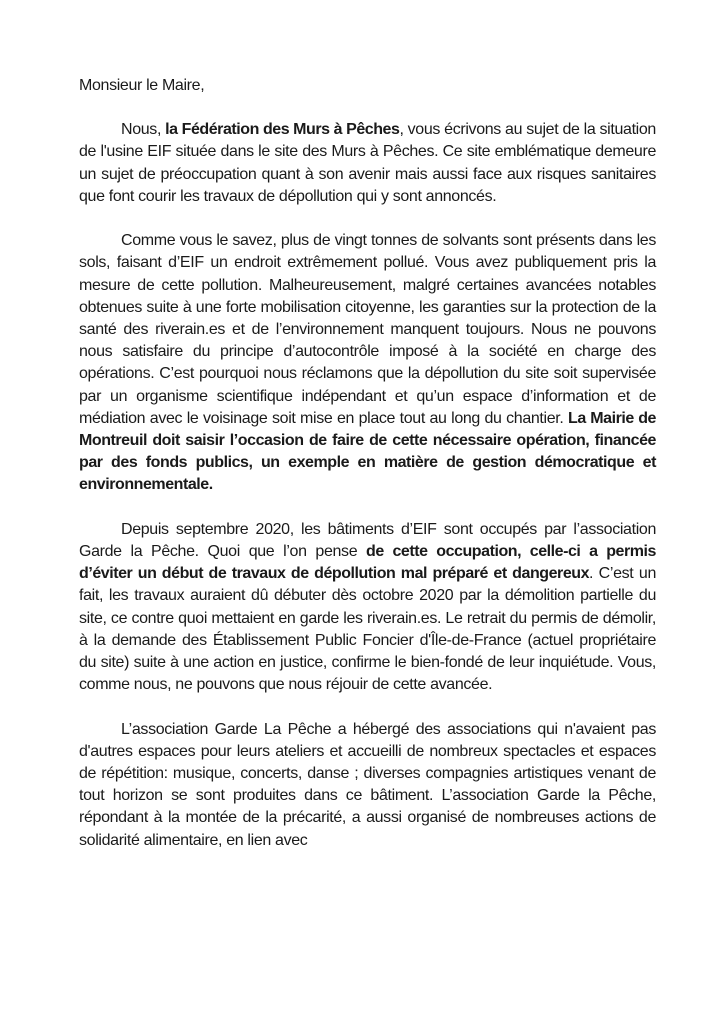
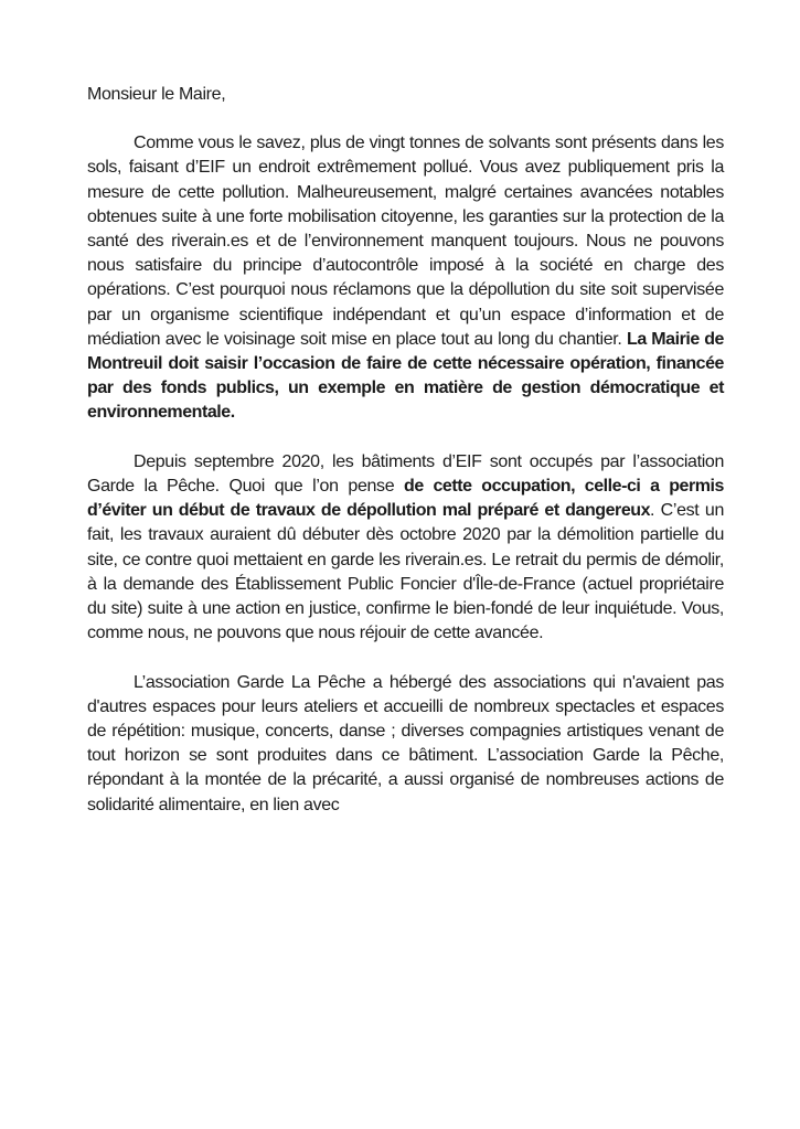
  Monsieur le Maire,
- Nous, la Fédération des Murs à Pêches, vous écrivons au sujet de la situation de l'usine EIF située dans le site des Murs à Pêches. Ce site emblématique demeure un sujet de préoccupation quant à son avenir mais aussi face aux risques sanitaires que font courir les travaux de dépollution qui y sont annoncés.
  Comme vous le savez, plus de vingt tonnes de solvants sont présents dans les sols, faisant d’EIF un endroit extrêmement pollué. Vous avez publiquement pris la mesure de cette pollution. Malheureusement, malgré certaines avancées notables obtenues suite à une forte mobilisation citoyenne, les garanties sur la protection de la santé des riverain.es et de l’environnement manquent toujours. Nous ne pouvons nous satisfaire du principe d’autocontrôle imposé à la société en charge des opérations. C’est pourquoi nous réclamons que la dépollution du site soit supervisée par un organisme scientifique indépendant et qu’un espace d’information et de médiation avec le voisinage soit mise en place tout au long du chantier. La Mairie de Montreuil doit saisir l’occasion de faire de cette nécessaire opération, financée par des fonds publics, un exemple en matière de gestion démocratique et environnementale.
  Depuis septembre 2020, les bâtiments d’EIF sont occupés par l’association Garde la Pêche. Quoi que l’on pense de cette occupation, celle-ci a permis d’éviter un début de travaux de dépollution mal préparé et dangereux. C’est un fait, les travaux auraient dû débuter dès octobre 2020 par la démolition partielle du site, ce contre quoi mettaient en garde les riverain.es. Le retrait du permis de démolir, à la demande des Établissement Public Foncier d'Île-de-France (actuel propriétaire du site) suite à une action en justice, confirme le bien-fondé de leur inquiétude. Vous, comme nous, ne pouvons que nous réjouir de cette avancée.
  L’association Garde La Pêche a hébergé des associations qui n'avaient pas d'autres espaces pour leurs ateliers et accueilli de nombreux spectacles et espaces de répétition: musique, concerts, danse ; diverses compagnies artistiques venant de tout horizon se sont produites dans ce bâtiment. L’association Garde la Pêche, répondant à la montée de la précarité, a aussi organisé de nombreuses actions de solidarité alimentaire, en lien avec
